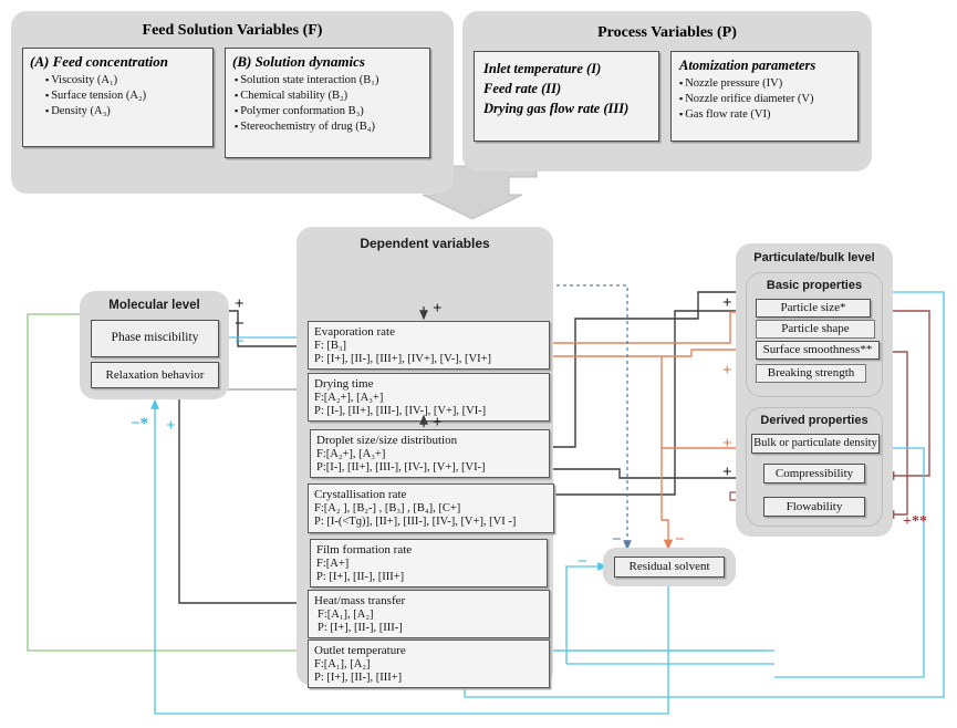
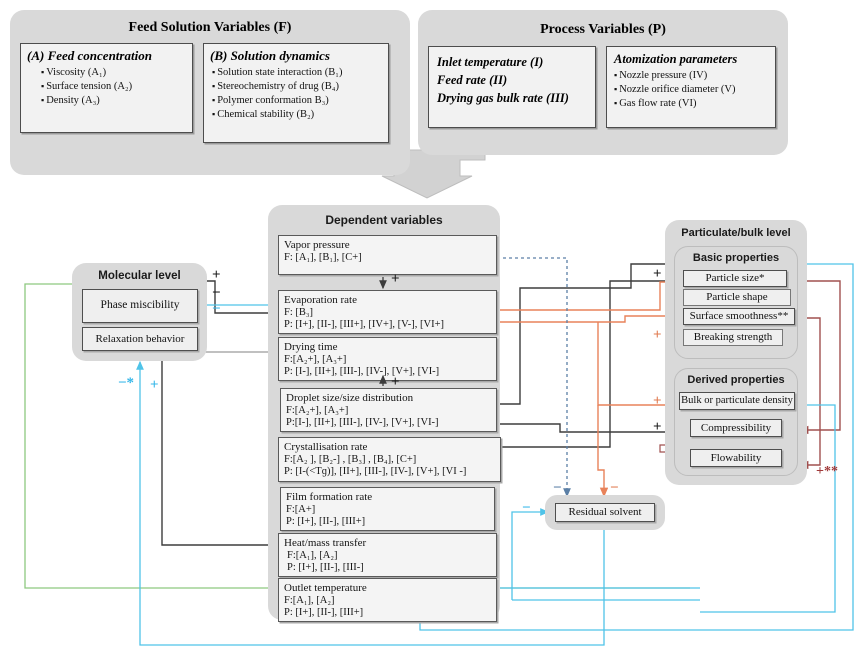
  Feed Solution Variables (F)
  (A) Feed concentration
  Viscosity (A₁)
  Surface tension (A₂)
  Density (A₃)
  (B) Solution dynamics
  Solution state interaction (B₁)
- Chemical stability (B₂)
+ Stereochemistry of drug (B₄)
  Polymer conformation B₃)
- Stereochemistry of drug (B₄)
+ Chemical stability (B₂)
  Process Variables (P)
  Inlet temperature (I)
  Feed rate (II)
- Drying gas flow rate (III)
+ Drying gas bulk rate (III)
  Atomization parameters
  Nozzle pressure (IV)
  Nozzle orifice diameter (V)
  Gas flow rate (VI)
  Dependent variables
+ Vapor pressure
+ F: [A₁], [B₁], [C+]
  Evaporation rate
  F: [B₃]
  P: [I+], [II-], [III+], [IV+], [V-], [VI+]
  Drying time
  F:[A₂+], [A₃+]
  P: [I-], [II+], [III-], [IV-], [V+], [VI-]
  Droplet size/size distribution
  F:[A₂+], [A₃+]
  P:[I-], [II+], [III-], [IV-], [V+], [VI-]
  Crystallisation rate
  F:[A₂ ], [B₂-] , [B₃] , [B₄], [C+]
  P: [I-(<Tɡ)], [II+], [III-], [IV-], [V+], [VI -]
  Film formation rate
  F:[A+]
  P: [I+], [II-], [III+]
  Heat/mass transfer
  F:[A₁], [A₂]
  P: [I+], [II-], [III-]
  Outlet temperature
  F:[A₁], [A₂]
  P: [I+], [II-], [III+]
  +
  +
  Molecular level
  Phase miscibility
  Relaxation behavior
  +
  −
  −
  −*
  +
  Particulate/bulk level
  Basic properties
  Particle size*
  Particle shape
  Surface smoothness**
  Breaking strength
  Derived properties
  Bulk or particulate density
  Compressibility
  Flowability
  +
  +
  +
  +
  +**
  Residual solvent
  −
  −
  −
